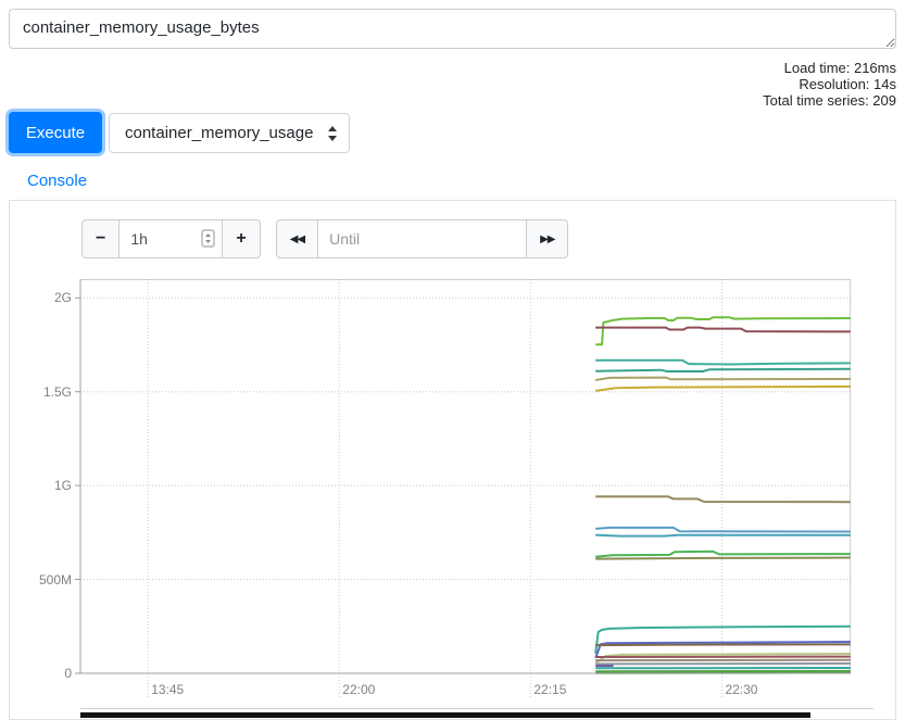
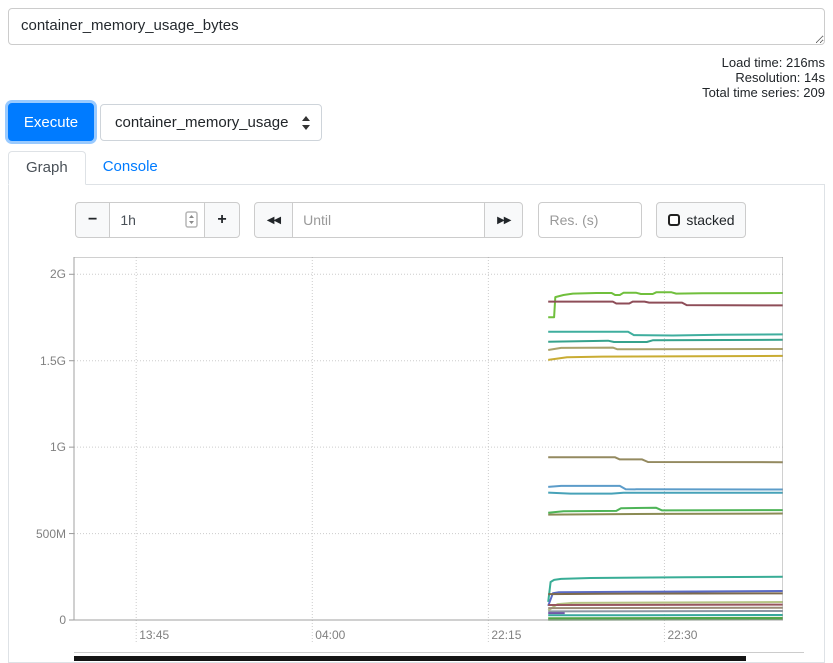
  container_memory_usage_bytes
  Load time: 216ms
  Resolution: 14s
  Total time series: 209
  Execute
  container_memory_usage
+ Graph
  Console
  −
  1h
  +
  ◀◀
  Until
  ▶▶
+ Res. (s)
+ stacked
  0
  500M
  1G
  1.5G
  2G
  13:45
- 22:00
+ 04:00
  22:15
  22:30
